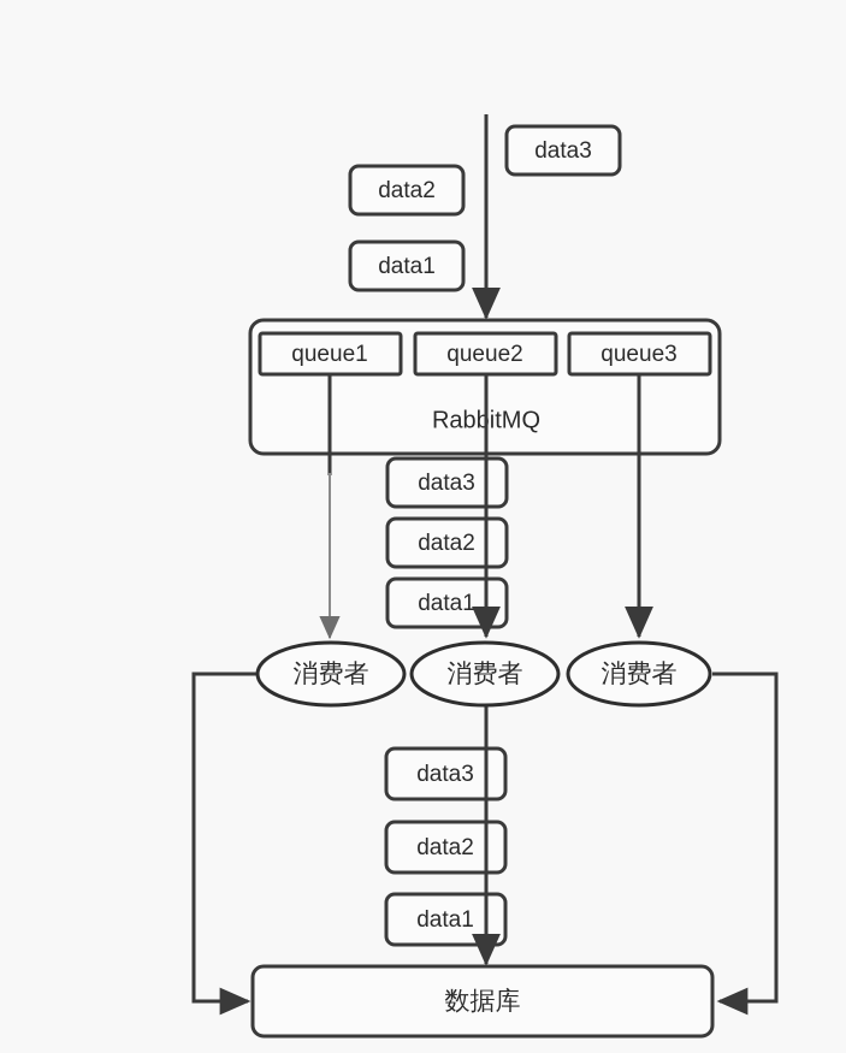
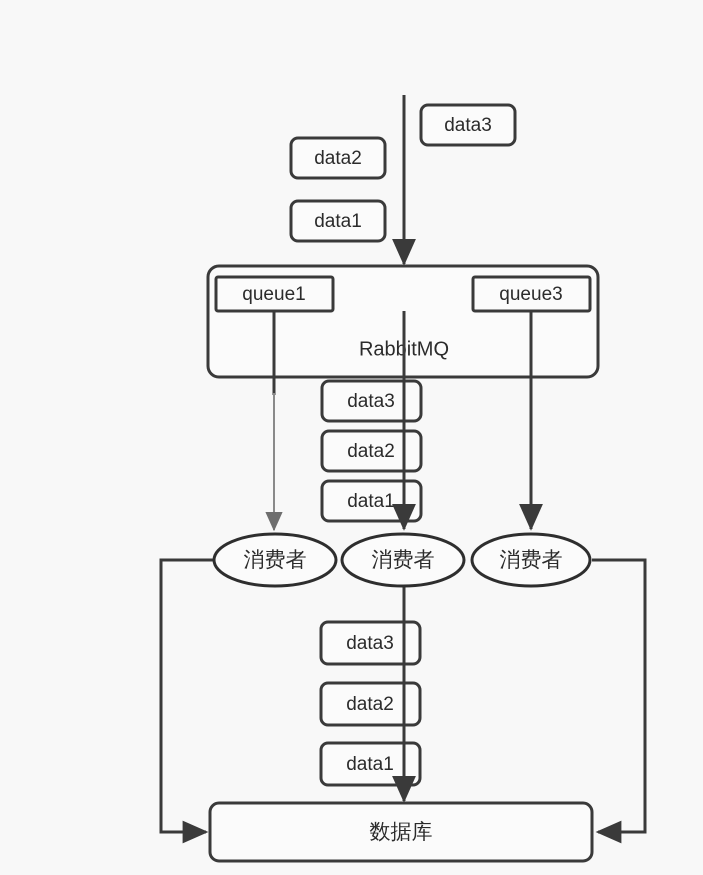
  data3
  data2
  data1
  RabbitMQ
  queue1
- queue2
  queue3
  data3
  data2
  data1
  消费者
  消费者
  消费者
  data3
  data2
  data1
  数据库
